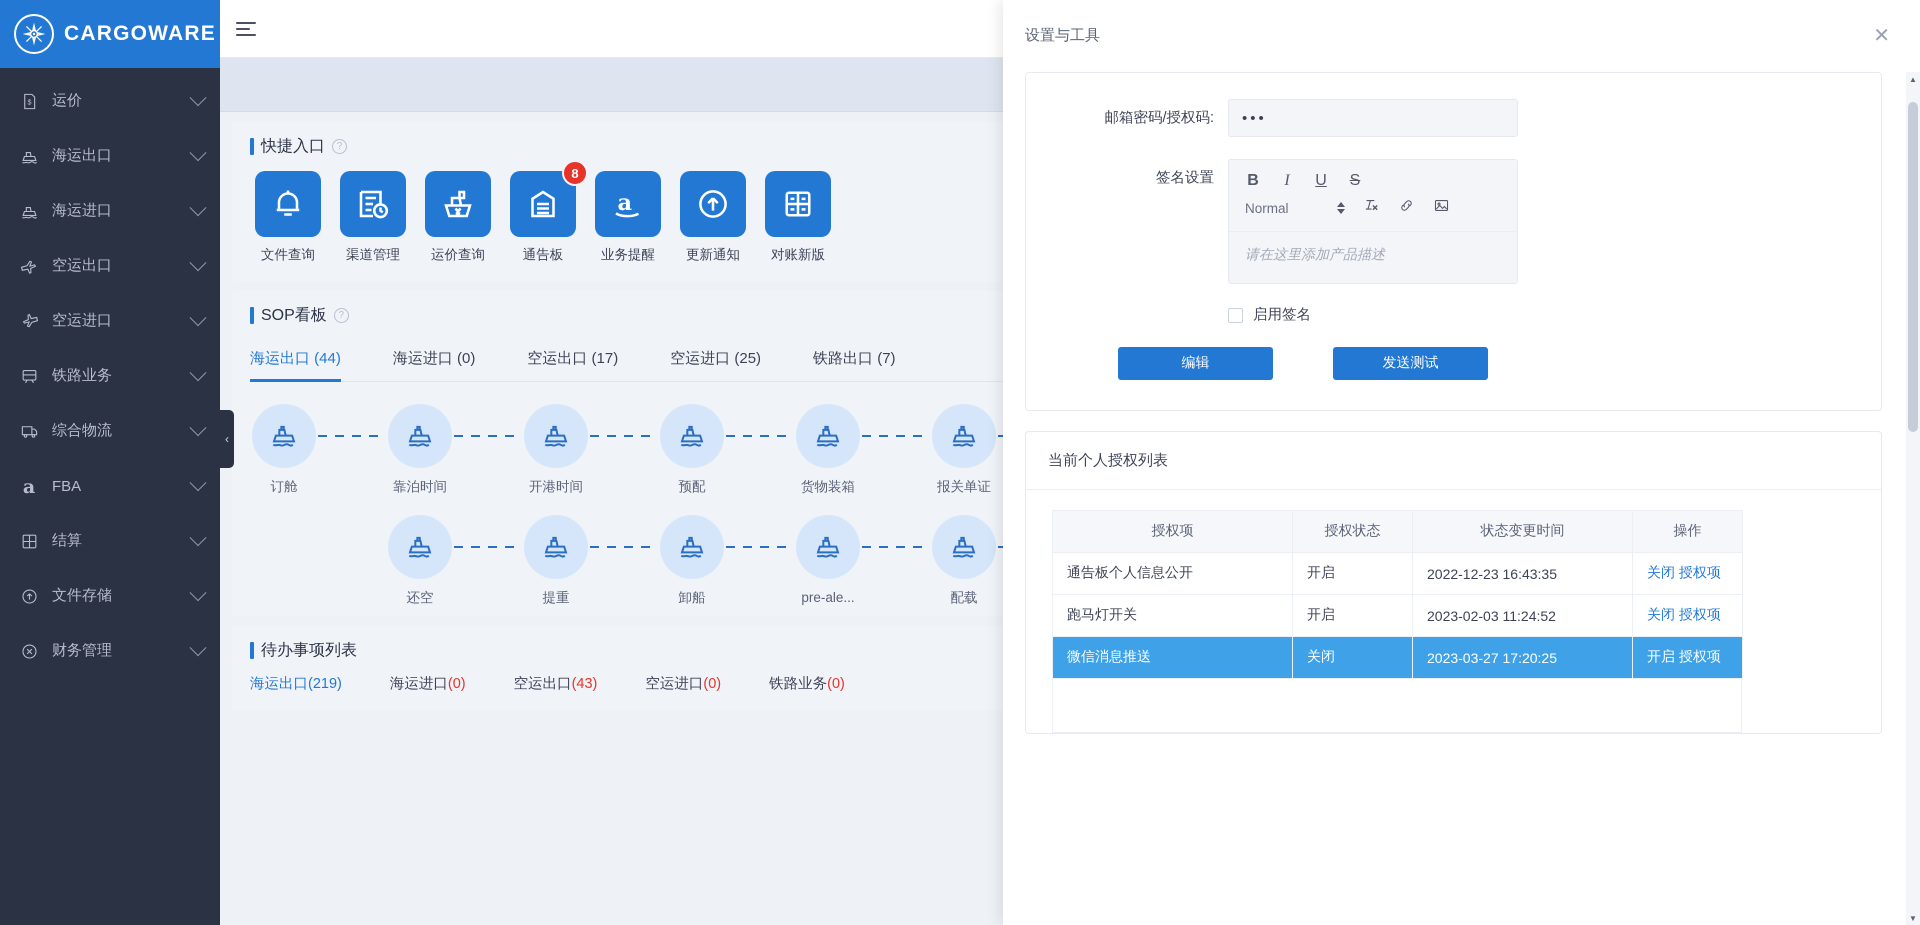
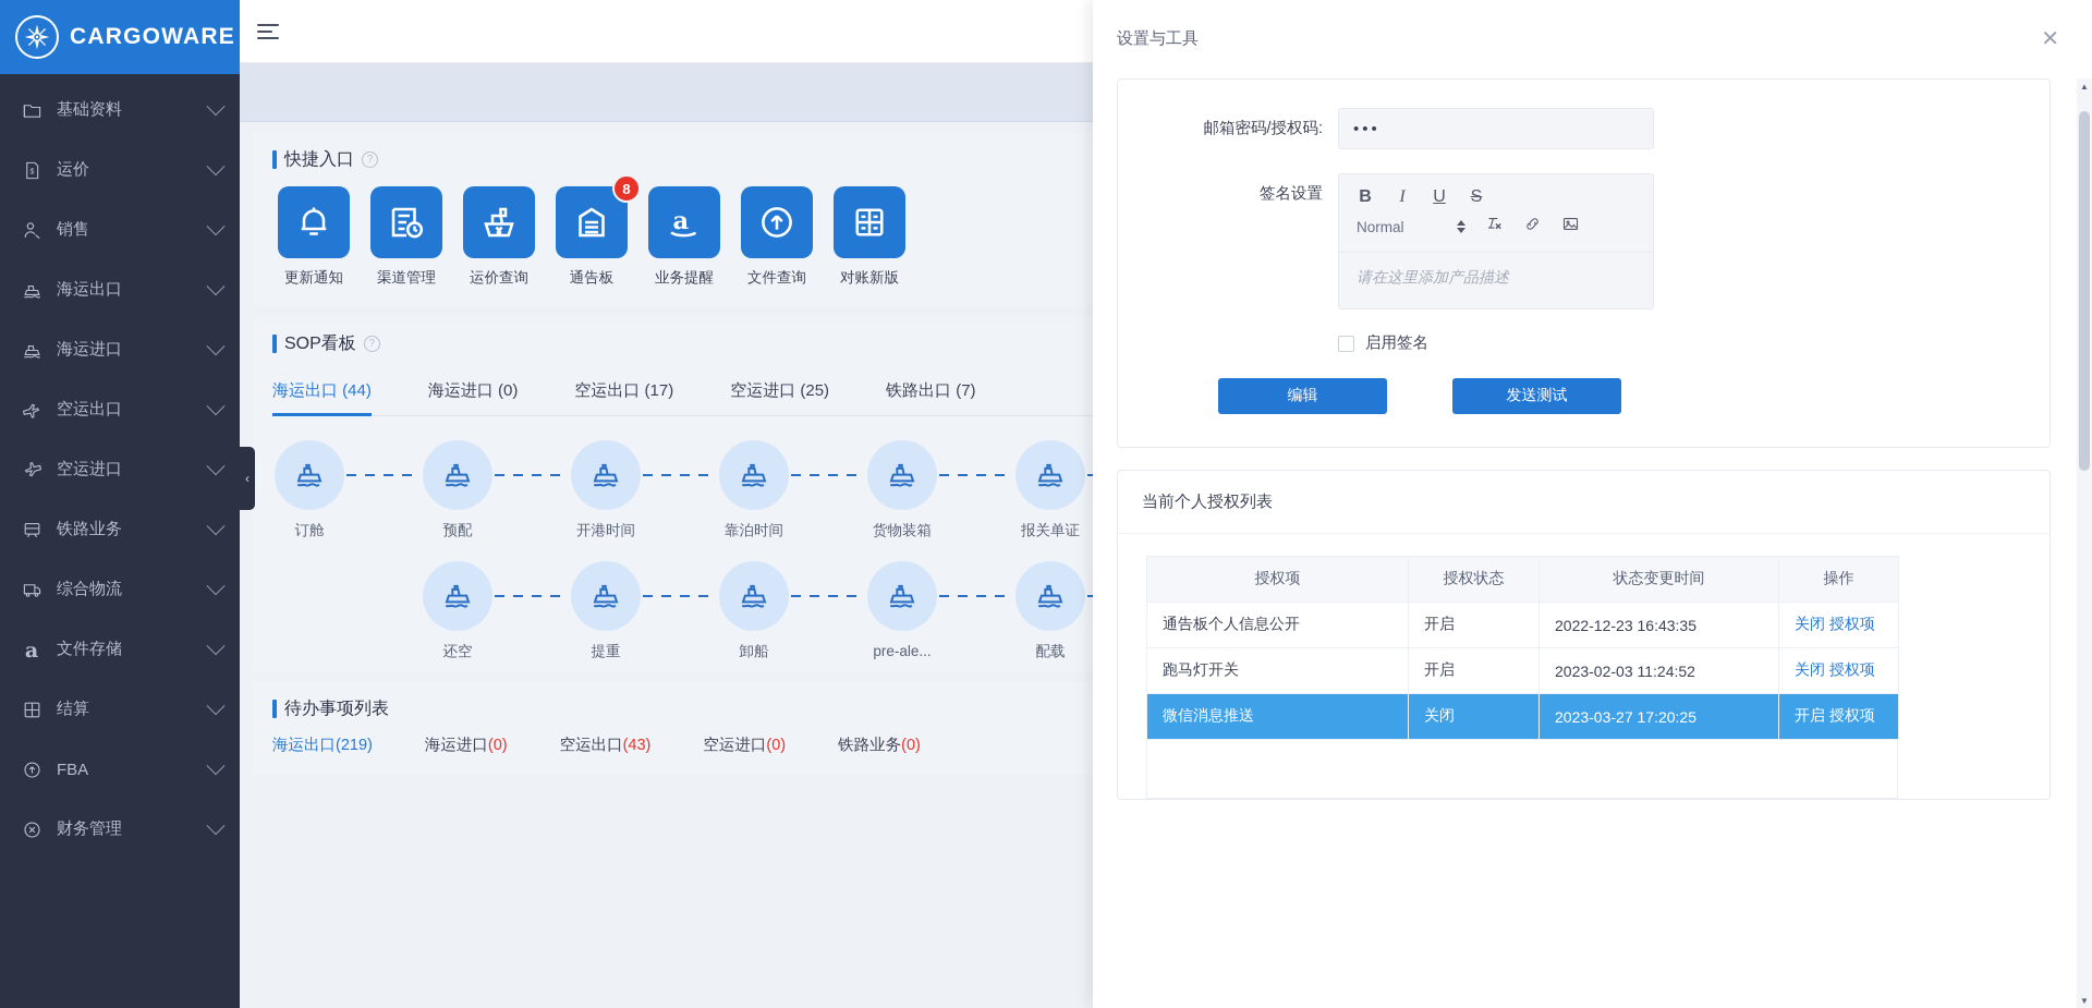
  CARGOWARE
+ 基础资料
  $
  运价
+ 销售
  海运出口
  海运进口
  空运出口
  空运进口
  铁路业务
  综合物流
  a
- FBA
+ 文件存储
  结算
- 文件存储
+ FBA
  财务管理
  ‹
  快捷入口
  ?
- 文件查询
+ 更新通知
  渠道管理
  运价查询
  8
  通告板
  a
  业务提醒
- 更新通知
+ 文件查询
  对账新版
  SOP看板
  ?
  海运出口 (44)
  海运进口 (0)
  空运出口 (17)
  空运进口 (25)
  铁路出口 (7)
  订舱
- 靠泊时间
+ 预配
  开港时间
- 预配
+ 靠泊时间
  货物装箱
  报关单证
  还空
  提重
  卸船
  pre-ale...
  配载
  待办事项列表
  海运出口(219)
  海运进口(0)
  空运出口(43)
  空运进口(0)
  铁路业务(0)
  设置与工具
  ✕
  邮箱密码/授权码:
  •••
  签名设置
  B
  I
  U
  S
  Normal
  请在这里添加产品描述
  启用签名
  编辑
  发送测试
  当前个人授权列表
  授权项	授权状态	状态变更时间	操作
  通告板个人信息公开	开启	2022-12-23 16:43:35	关闭 授权项
  跑马灯开关	开启	2023-02-03 11:24:52	关闭 授权项
  微信消息推送	关闭	2023-03-27 17:20:25	开启 授权项
  ▲
  ▼
